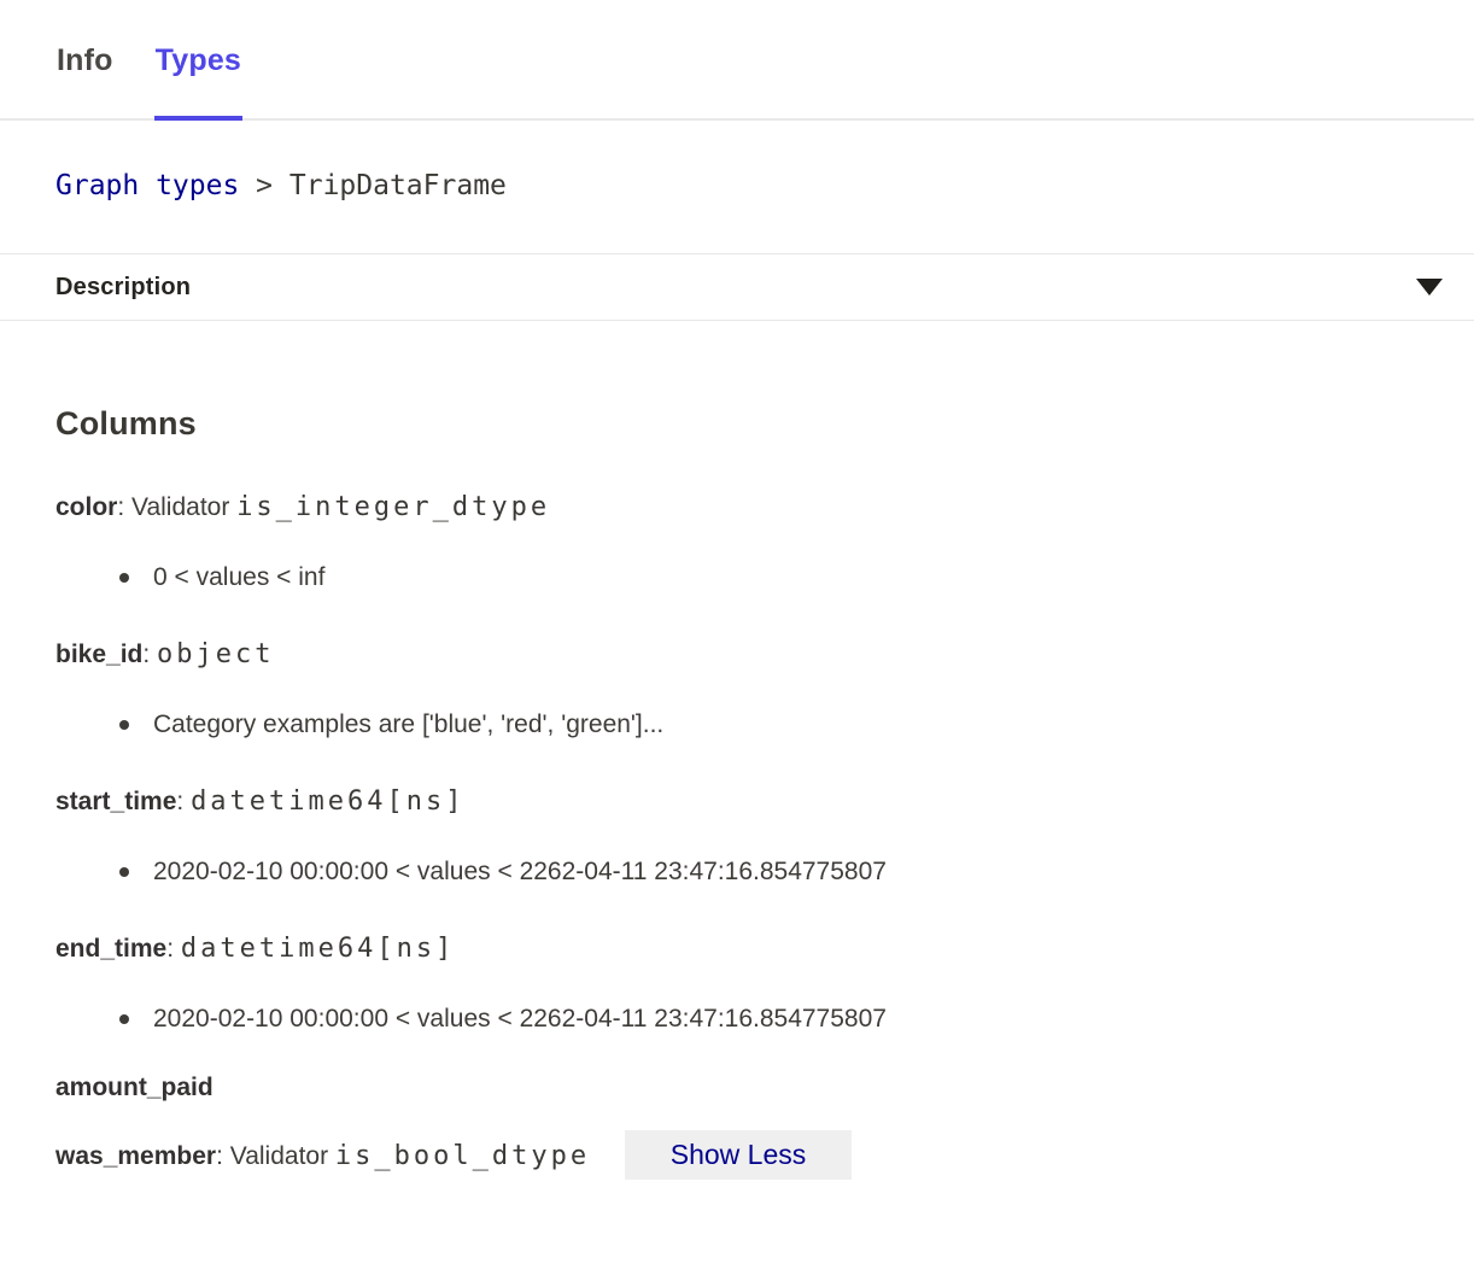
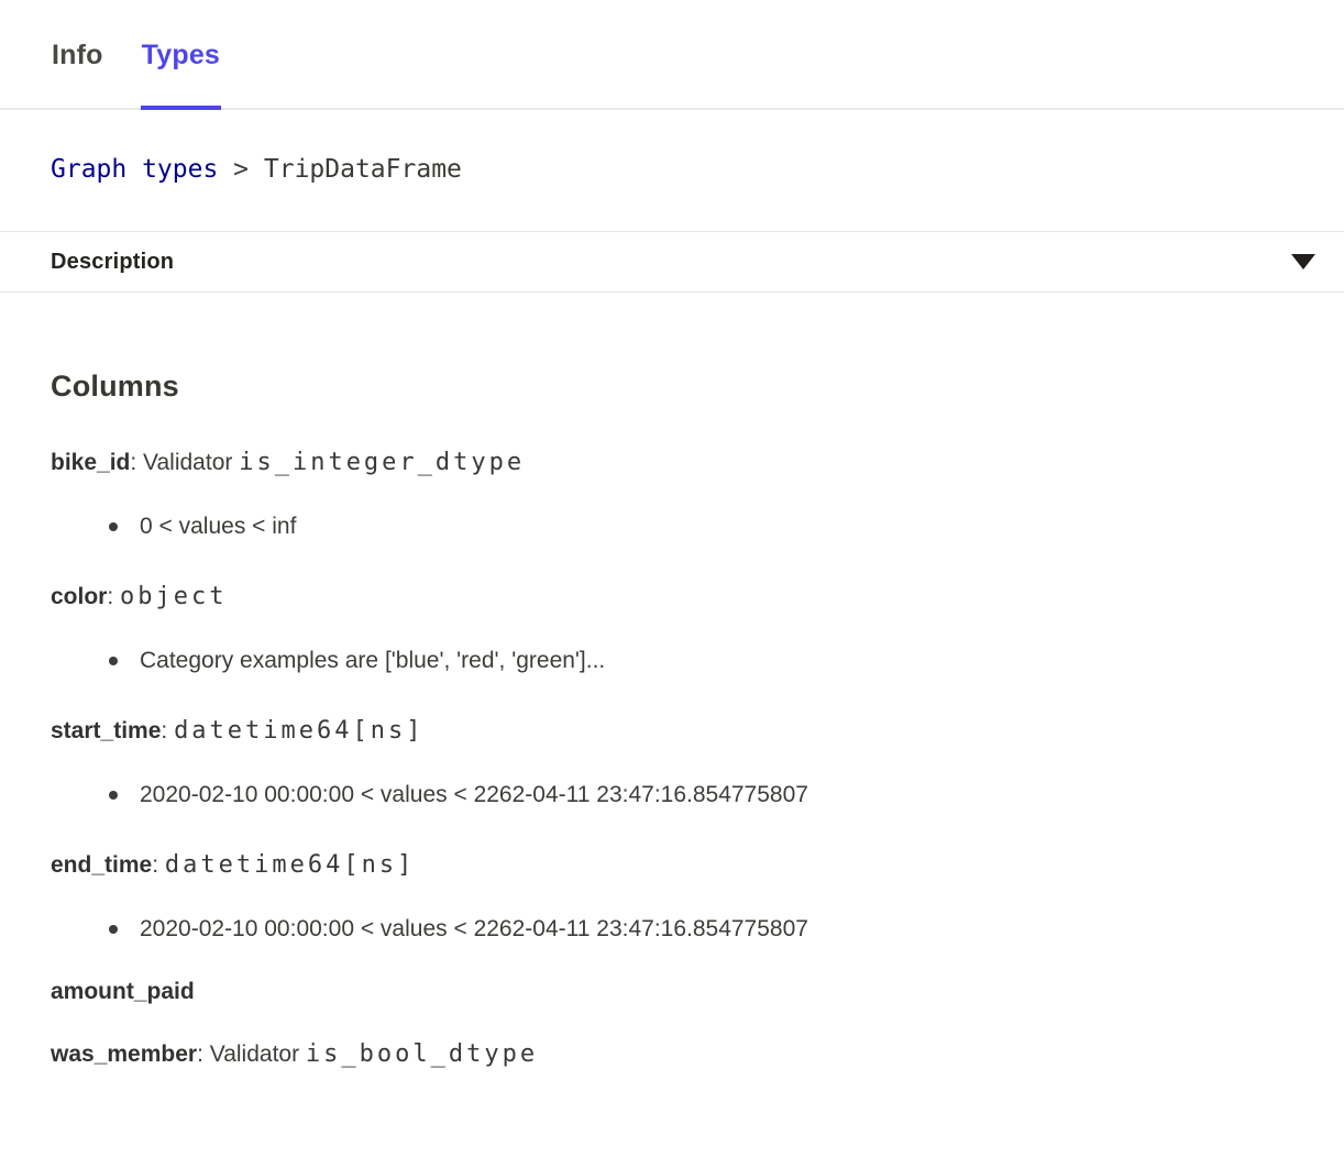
  Info
  Types
  Graph types > TripDataFrame
  Description
  Columns
- color: Validator is_integer_dtype
+ bike_id: Validator is_integer_dtype
  0 < values < inf
- bike_id: object
+ color: object
  Category examples are ['blue', 'red', 'green']...
  start_time: datetime64[ns]
  2020-02-10 00:00:00 < values < 2262-04-11 23:47:16.854775807
  end_time: datetime64[ns]
  2020-02-10 00:00:00 < values < 2262-04-11 23:47:16.854775807
  amount_paid
  was_member: Validator is_bool_dtype
- Show Less
